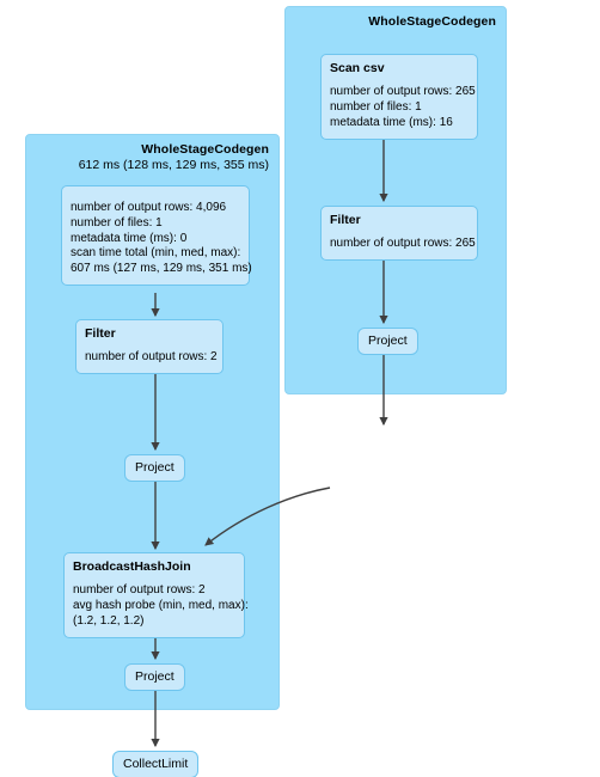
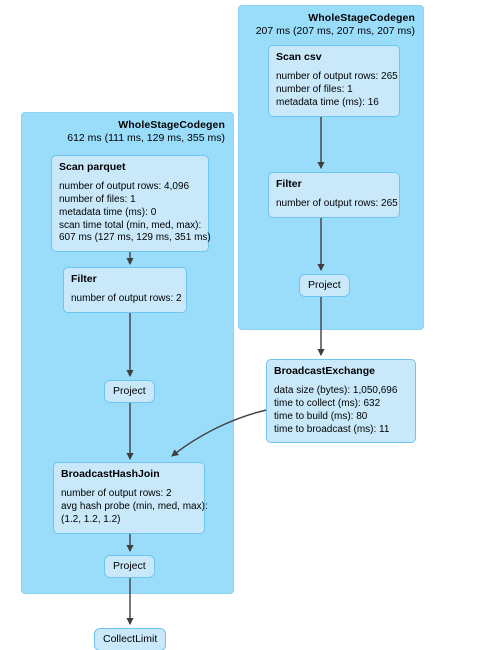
  WholeStageCodegen
+ 207 ms (207 ms, 207 ms, 207 ms)
  WholeStageCodegen
- 612 ms (128 ms, 129 ms, 355 ms)
+ 612 ms (111 ms, 129 ms, 355 ms)
  Scan csv
  number of output rows: 265
  number of files: 1
  metadata time (ms): 16
  Filter
  number of output rows: 265
  Project
+ BroadcastExchange
+ data size (bytes): 1,050,696
+ time to collect (ms): 632
+ time to build (ms): 80
+ time to broadcast (ms): 11
+ Scan parquet
  number of output rows: 4,096
  number of files: 1
  metadata time (ms): 0
  scan time total (min, med, max):
  607 ms (127 ms, 129 ms, 351 ms)
  Filter
  number of output rows: 2
  Project
  BroadcastHashJoin
  number of output rows: 2
  avg hash probe (min, med, max):
  (1.2, 1.2, 1.2)
  Project
  CollectLimit
